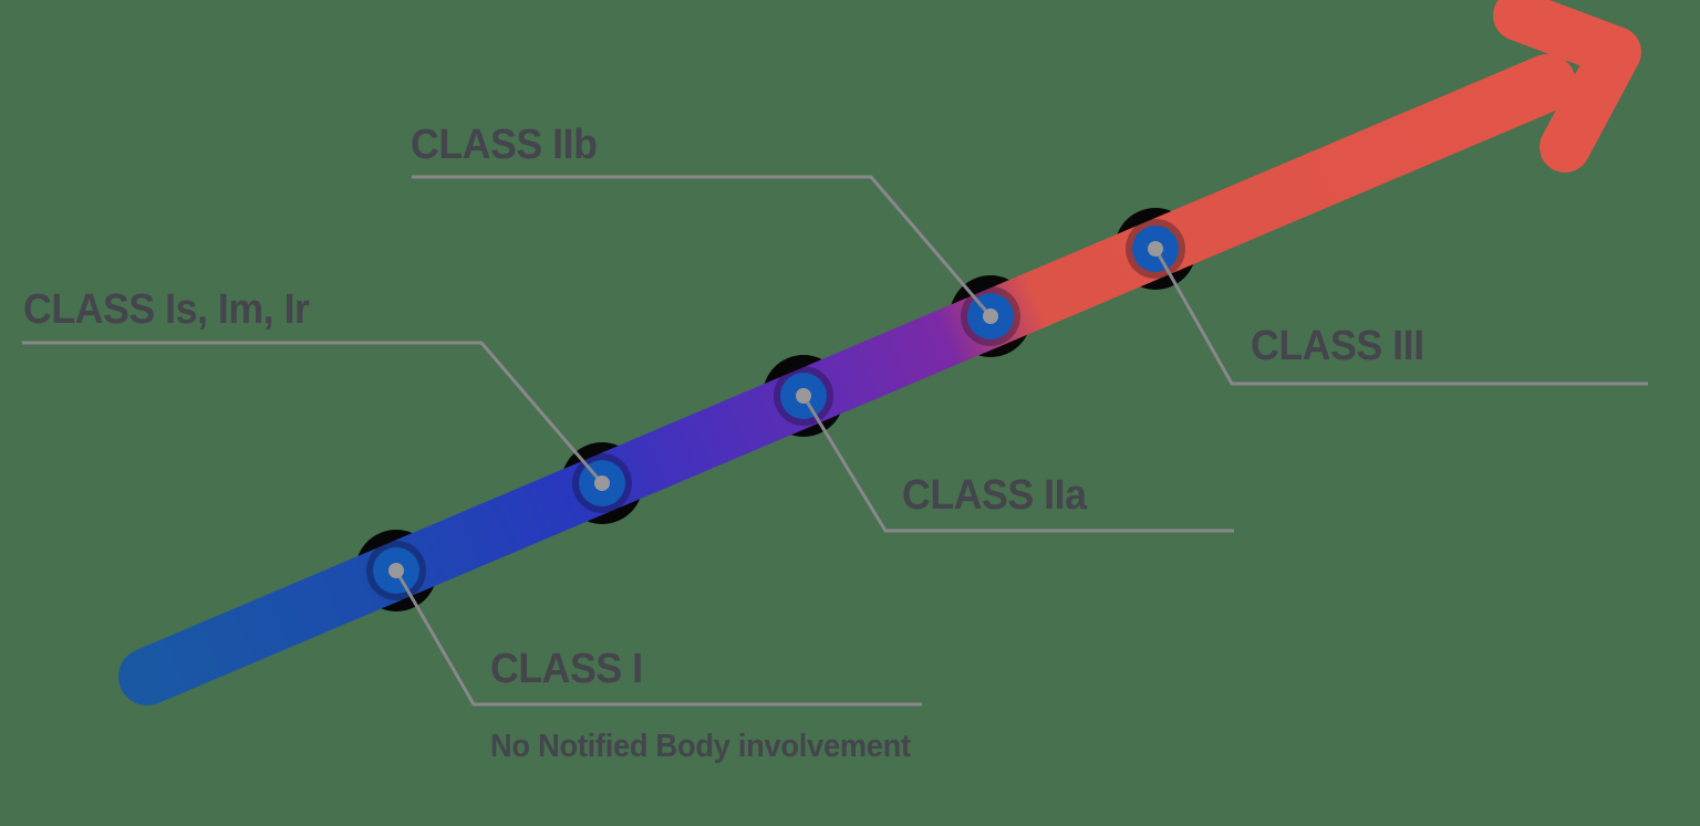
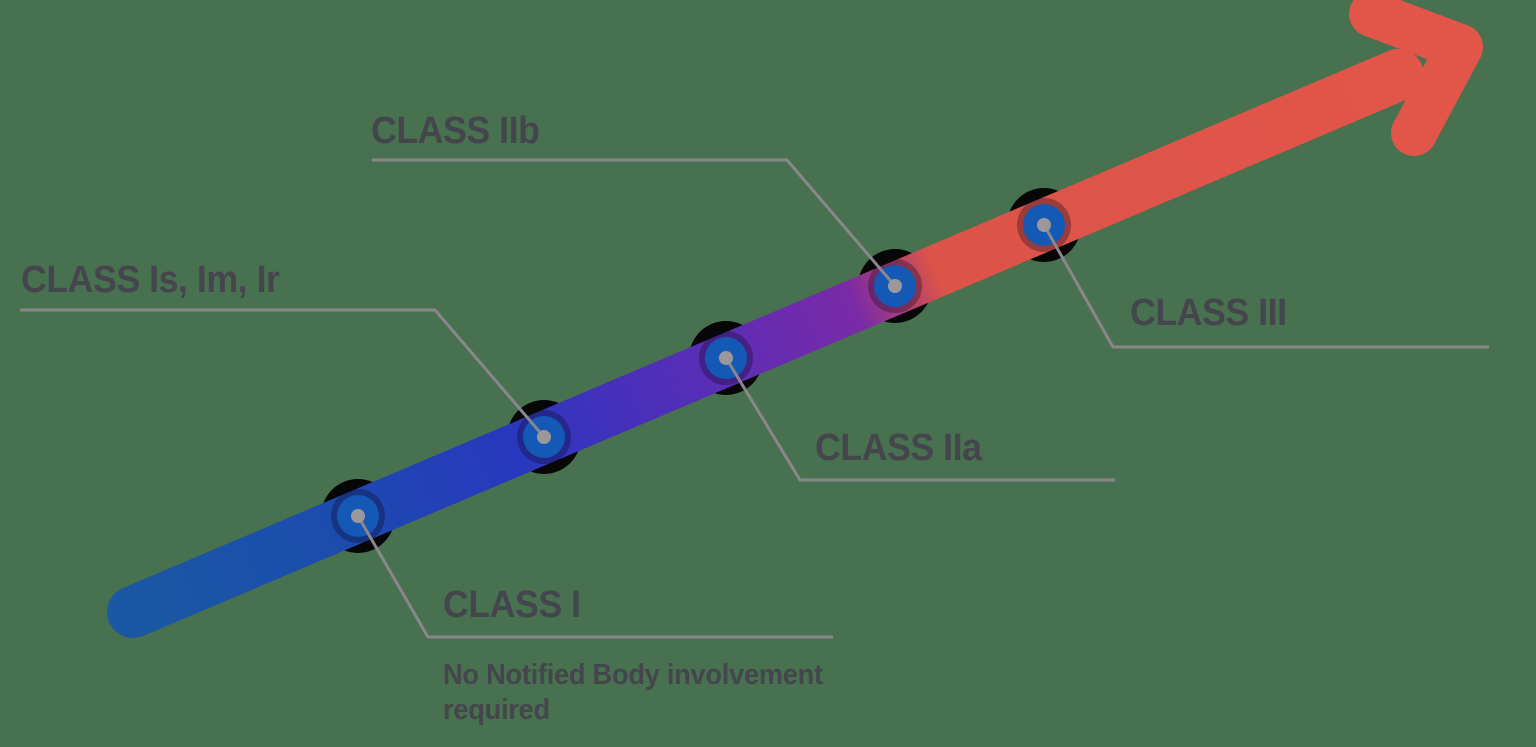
  CLASS IIb
  CLASS Is, Im, Ir
  CLASS III
  CLASS IIa
  CLASS I
  No Notified Body involvement
+ required
